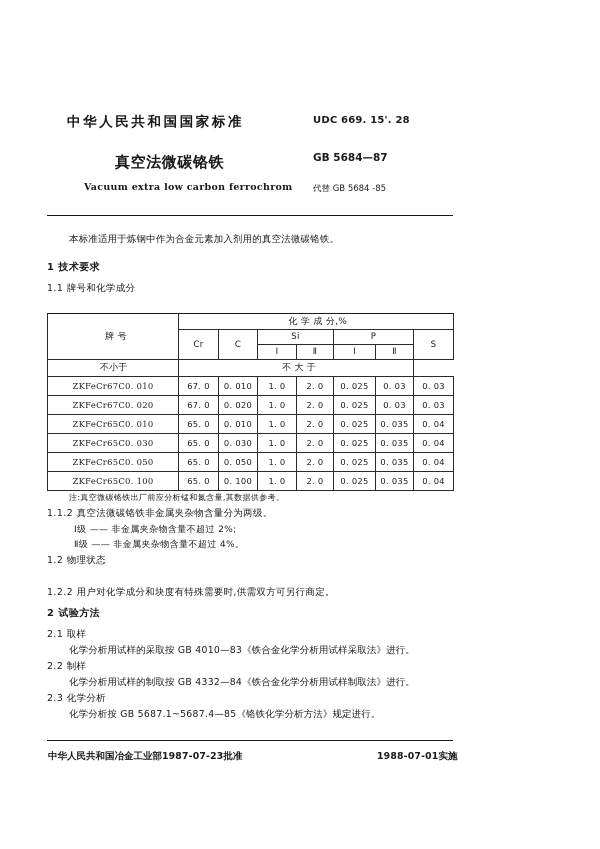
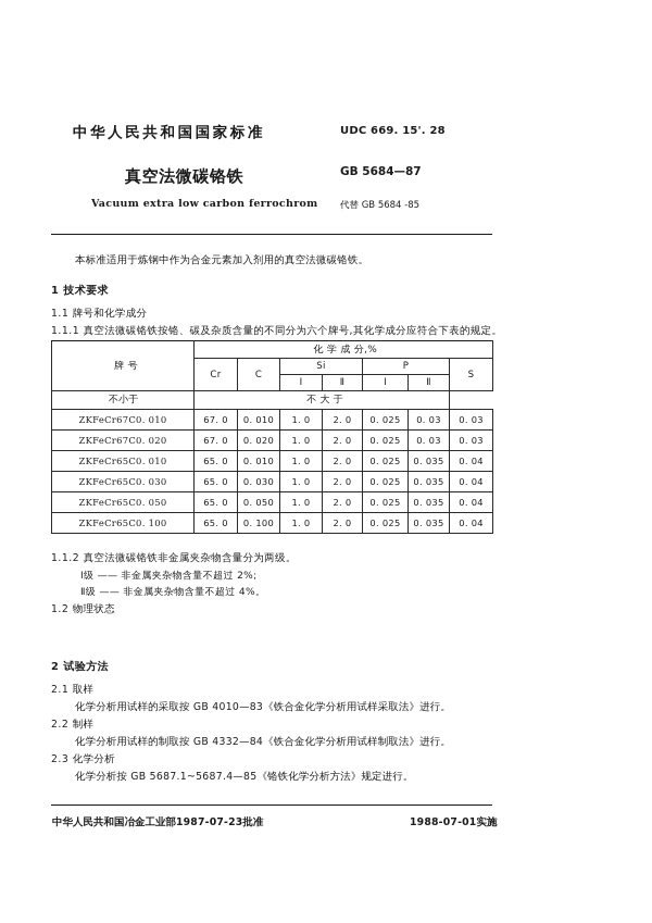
  中华人民共和国国家标准
  UDC 669. 15'. 28
  真空法微碳铬铁
  GB 5684—87
  Vacuum extra low carbon ferrochrom
  代替 GB 5684 -85
  本标准适用于炼钢中作为合金元素加入剂用的真空法微碳铬铁。
  1 技术要求
  1.1 牌号和化学成分
+ 1.1.1 真空法微碳铬铁按铬、碳及杂质含量的不同分为六个牌号,其化学成分应符合下表的规定。
  牌 号	化 学 成 分,%
  Cr	C	Si	P	S
  Ⅰ	Ⅱ	Ⅰ	Ⅱ
  不小于	不 大 于
  ZKFeCr67C0. 010	67. 0	0. 010	1. 0	2. 0	0. 025	0. 03	0. 03
  ZKFeCr67C0. 020	67. 0	0. 020	1. 0	2. 0	0. 025	0. 03	0. 03
  ZKFeCr65C0. 010	65. 0	0. 010	1. 0	2. 0	0. 025	0. 035	0. 04
  ZKFeCr65C0. 030	65. 0	0. 030	1. 0	2. 0	0. 025	0. 035	0. 04
  ZKFeCr65C0. 050	65. 0	0. 050	1. 0	2. 0	0. 025	0. 035	0. 04
  ZKFeCr65C0. 100	65. 0	0. 100	1. 0	2. 0	0. 025	0. 035	0. 04
- 注:真空微碳铬铁出厂前应分析锰和氮含量,其数据供参考。
  1.1.2 真空法微碳铬铁非金属夹杂物含量分为两级。
  Ⅰ级 —— 非金属夹杂物含量不超过 2%;
  Ⅱ级 —— 非金属夹杂物含量不超过 4%。
  1.2 物理状态
- 1.2.2 用户对化学成分和块度有特殊需要时,供需双方可另行商定。
  2 试验方法
  2.1 取样
  化学分析用试样的采取按 GB 4010—83《铁合金化学分析用试样采取法》进行。
  2.2 制样
  化学分析用试样的制取按 GB 4332—84《铁合金化学分析用试样制取法》进行。
  2.3 化学分析
  化学分析按 GB 5687.1~5687.4—85《铬铁化学分析方法》规定进行。
  中华人民共和国冶金工业部1987-07-23批准
  1988-07-01实施
